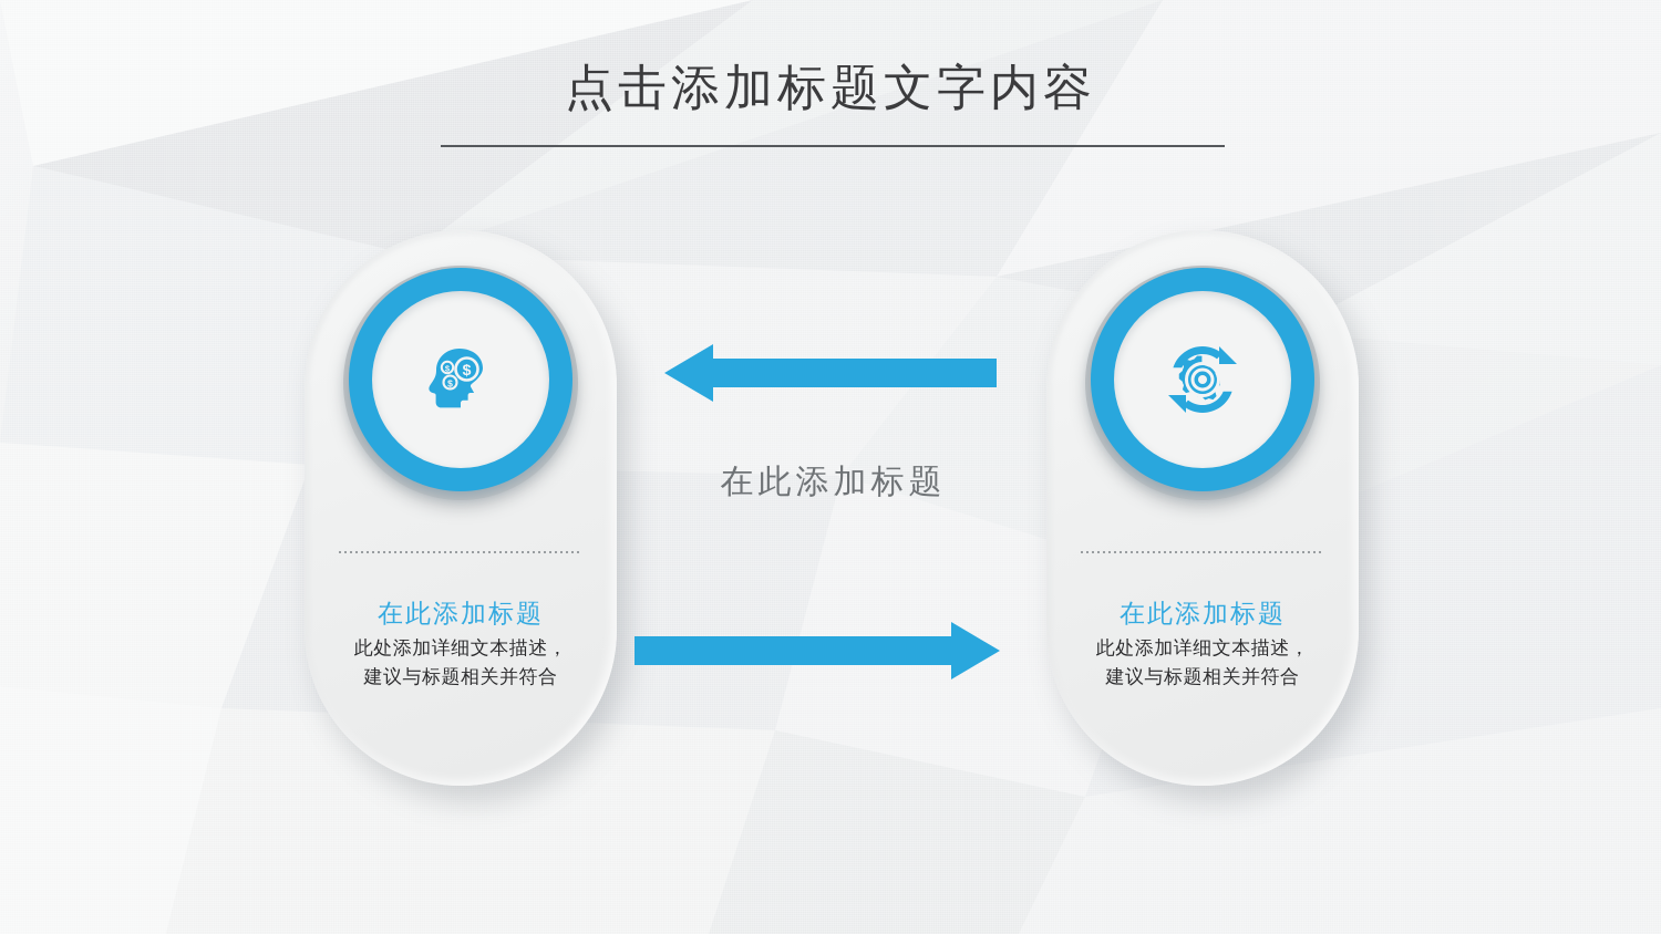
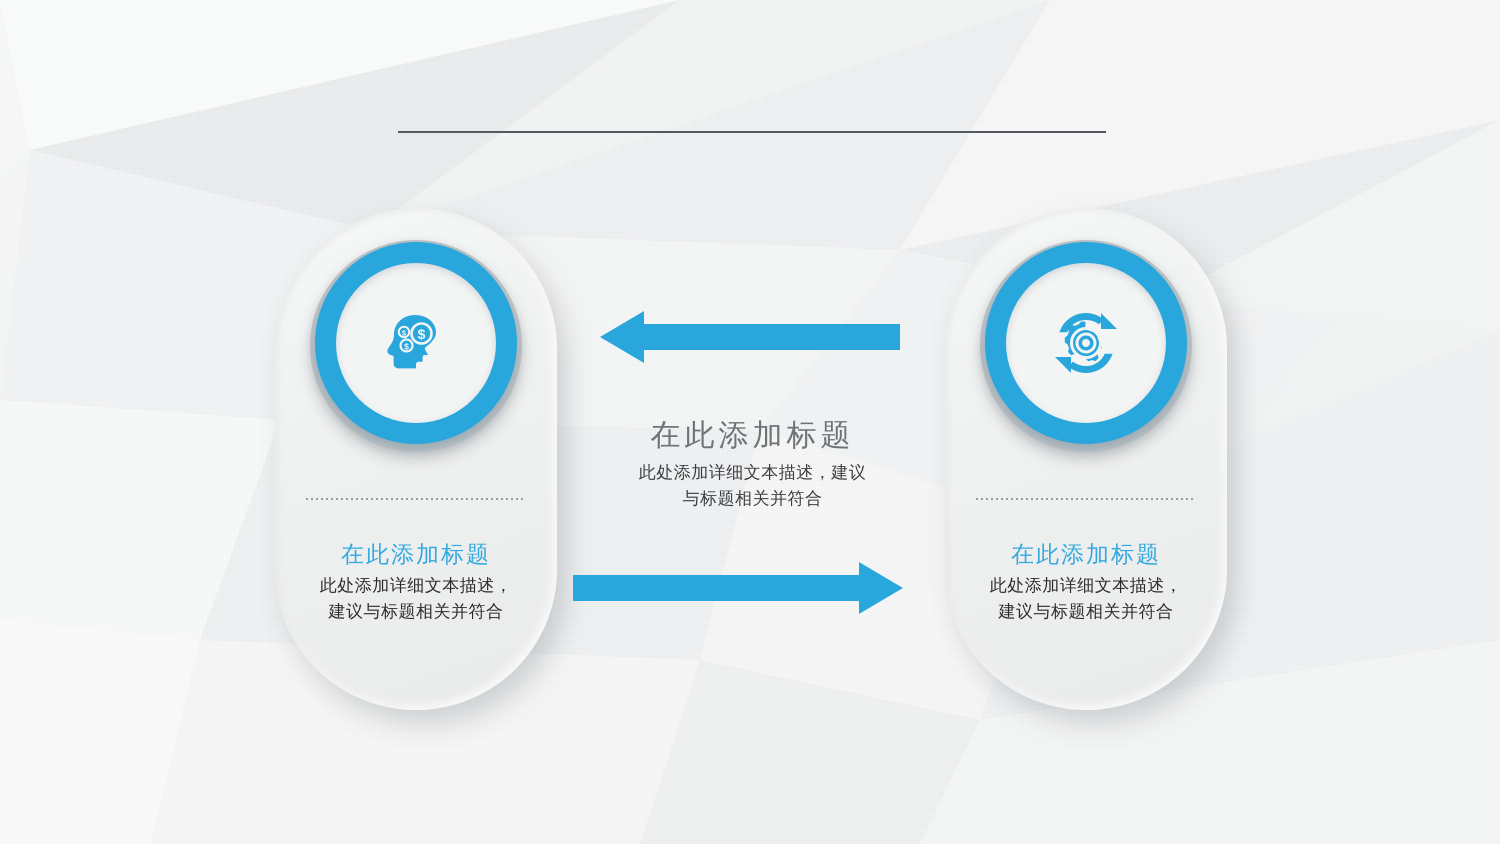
- 点击添加标题文字内容
  $
  $
  $
  在此添加标题
  此处添加详细文本描述，
  建议与标题相关并符合
  在此添加标题
  此处添加详细文本描述，
  建议与标题相关并符合
  在此添加标题
+ 此处添加详细文本描述，建议
+ 与标题相关并符合
